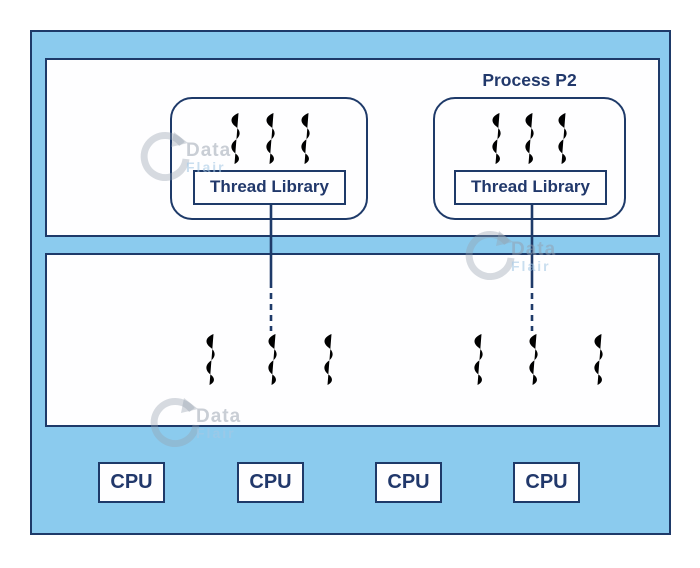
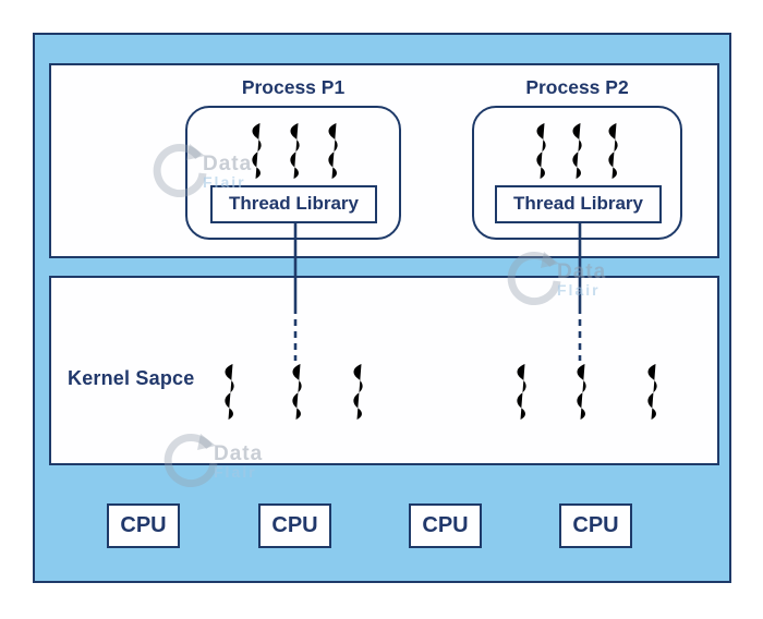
+ Kernel Sapce
+ Process P1
  Process P2
  Thread Library
  Thread Library
  CPU
  CPU
  CPU
  CPU
  Data
  Flair
  Data
  Flair
  Data
  Flair
